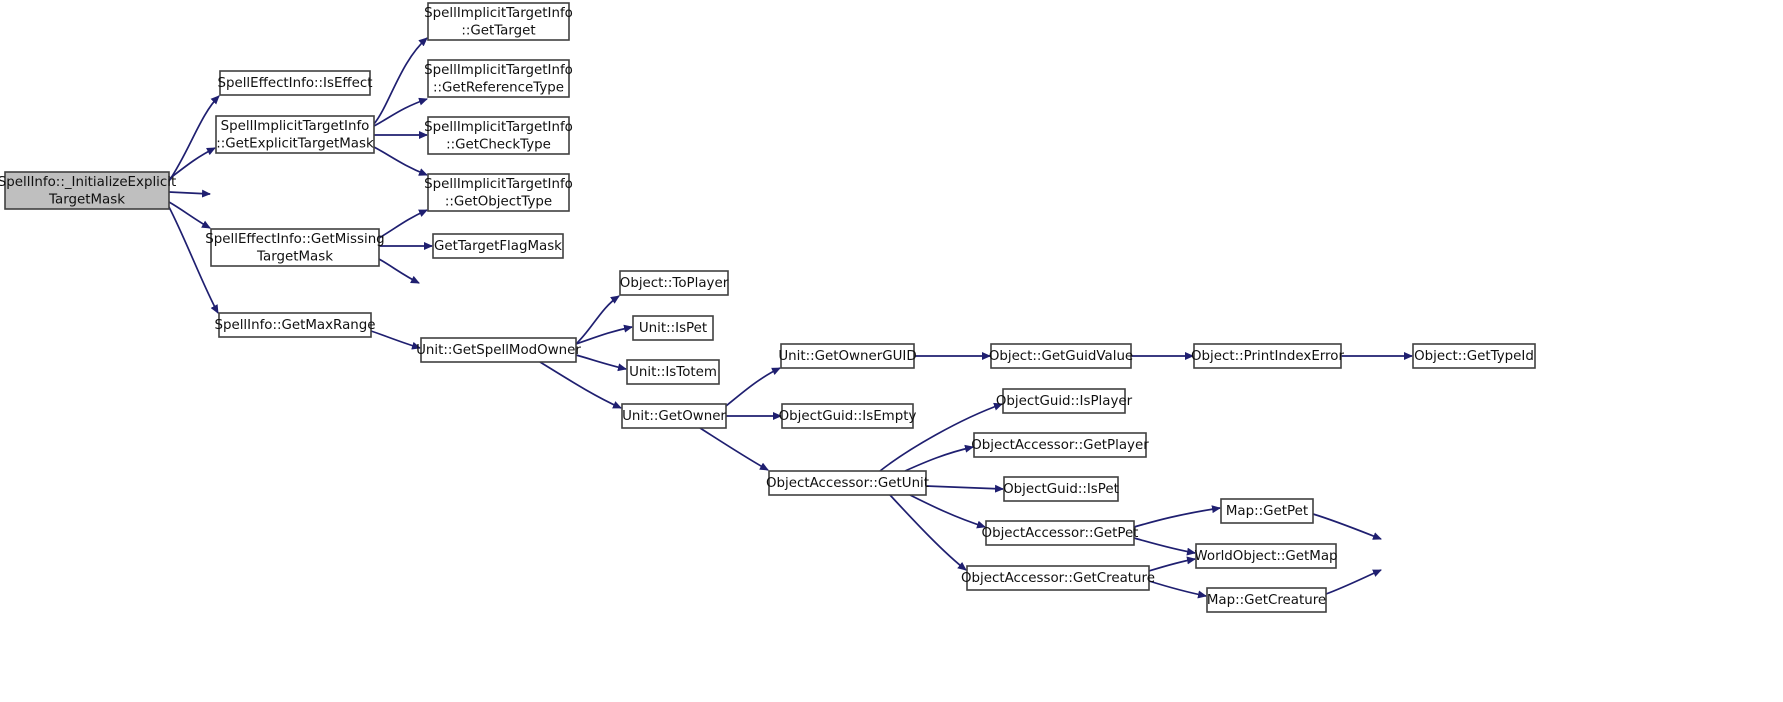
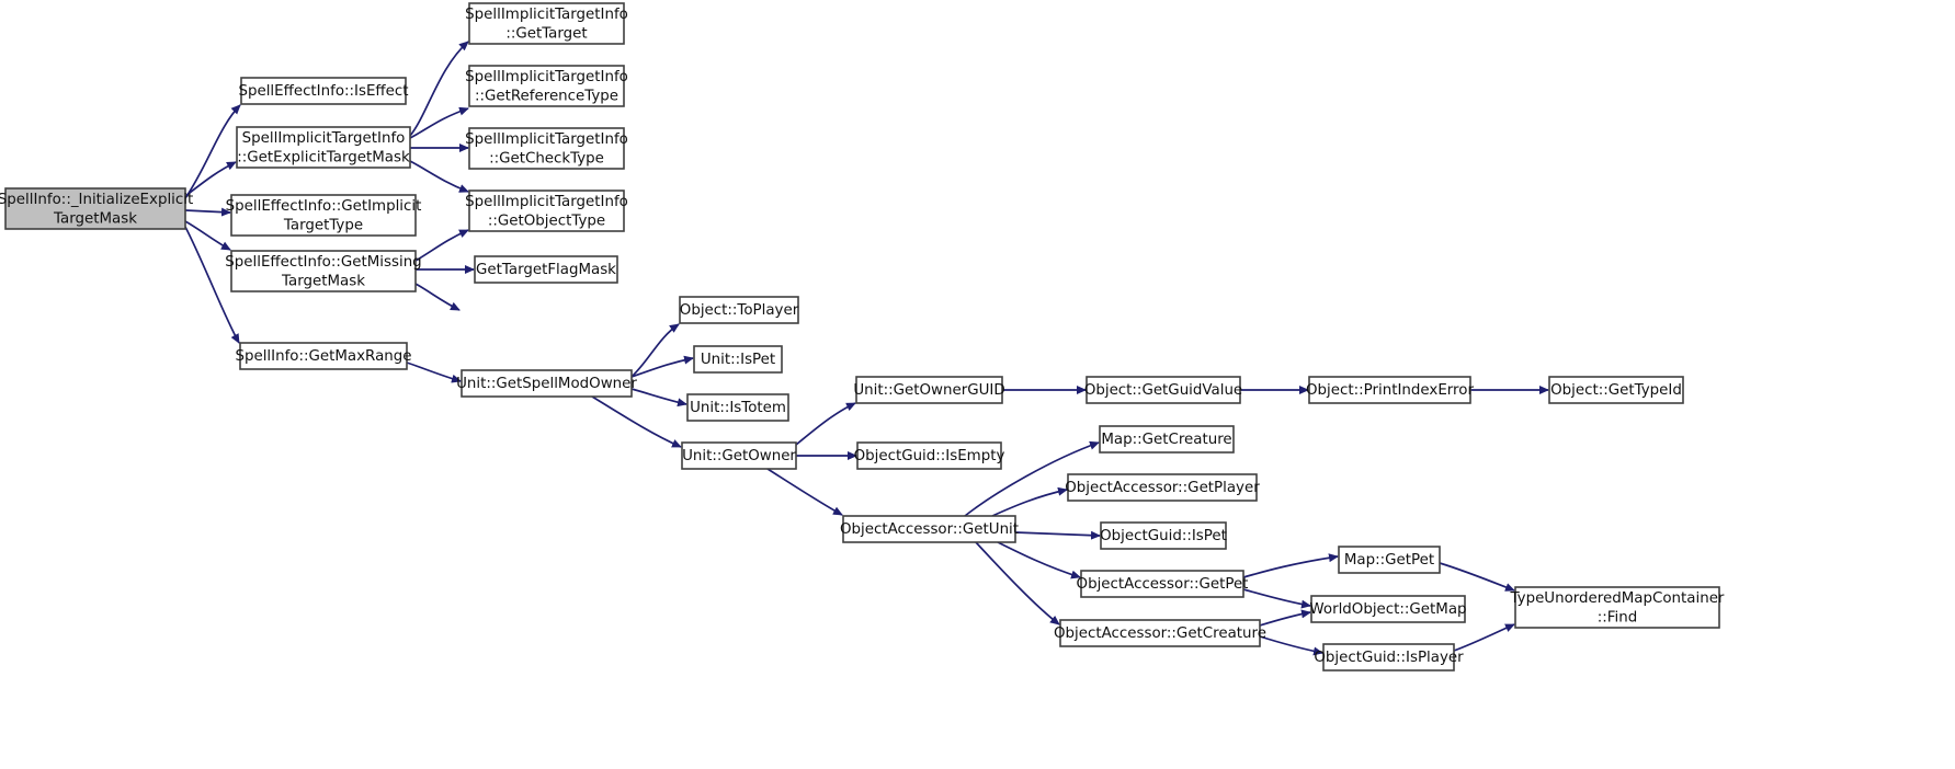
  SpellInfo::_InitializeExplicit
  TargetMask
  SpellEffectInfo::IsEffect
  SpellImplicitTargetInfo
  ::GetExplicitTargetMask
+ SpellEffectInfo::GetImplicit
+ TargetType
  SpellEffectInfo::GetMissing
  TargetMask
  SpellInfo::GetMaxRange
  SpellImplicitTargetInfo
  ::GetTarget
  SpellImplicitTargetInfo
  ::GetReferenceType
  SpellImplicitTargetInfo
  ::GetCheckType
  SpellImplicitTargetInfo
  ::GetObjectType
  GetTargetFlagMask
  Unit::GetSpellModOwner
  Object::ToPlayer
  Unit::IsPet
  Unit::IsTotem
  Unit::GetOwner
  Unit::GetOwnerGUID
  ObjectGuid::IsEmpty
  ObjectAccessor::GetUnit
  Object::GetGuidValue
- ObjectGuid::IsPlayer
+ Map::GetCreature
  ObjectAccessor::GetPlayer
  ObjectGuid::IsPet
  ObjectAccessor::GetPet
  ObjectAccessor::GetCreature
  Object::PrintIndexError
  Map::GetPet
  WorldObject::GetMap
- Map::GetCreature
+ ObjectGuid::IsPlayer
  Object::GetTypeId
+ TypeUnorderedMapContainer
+ ::Find
